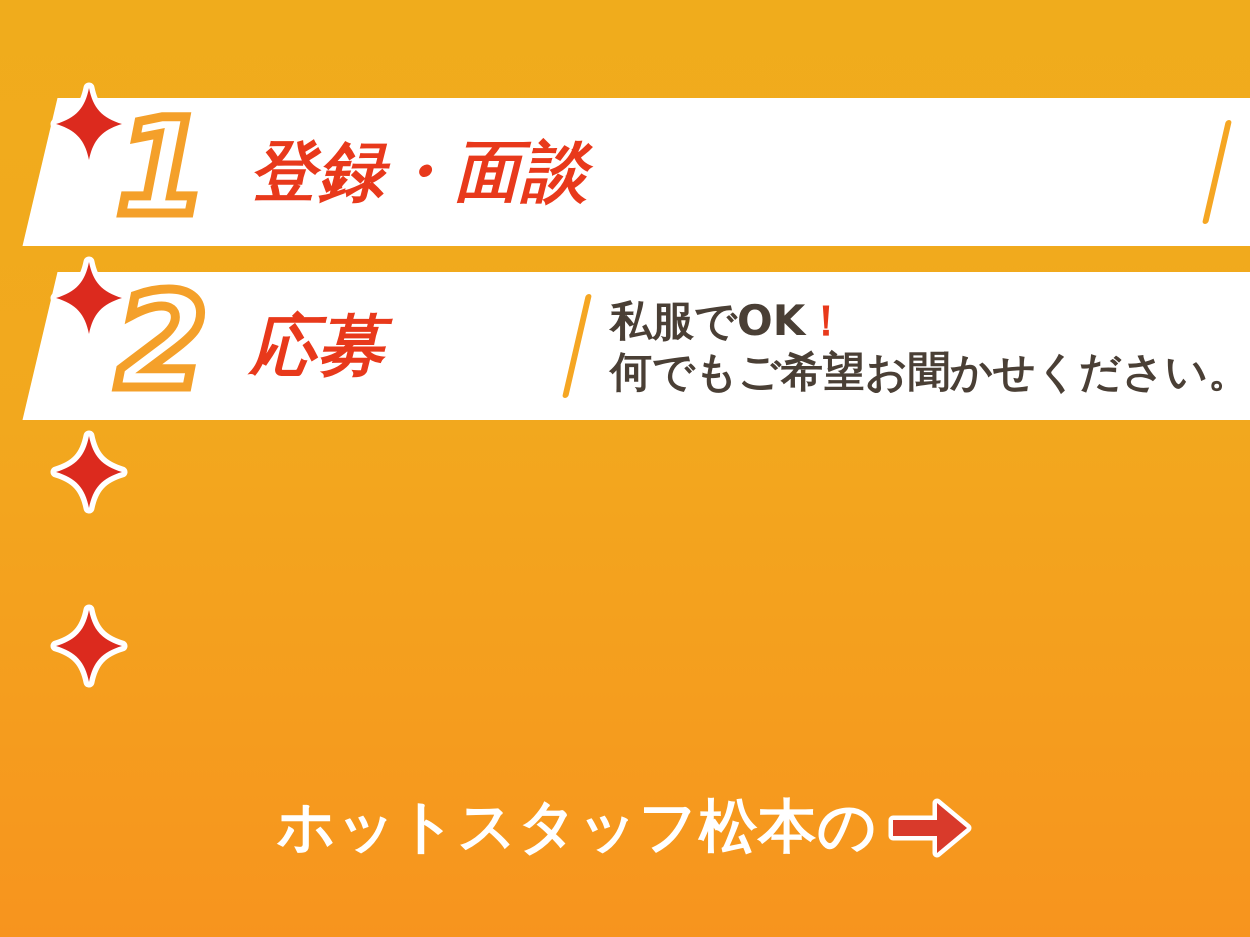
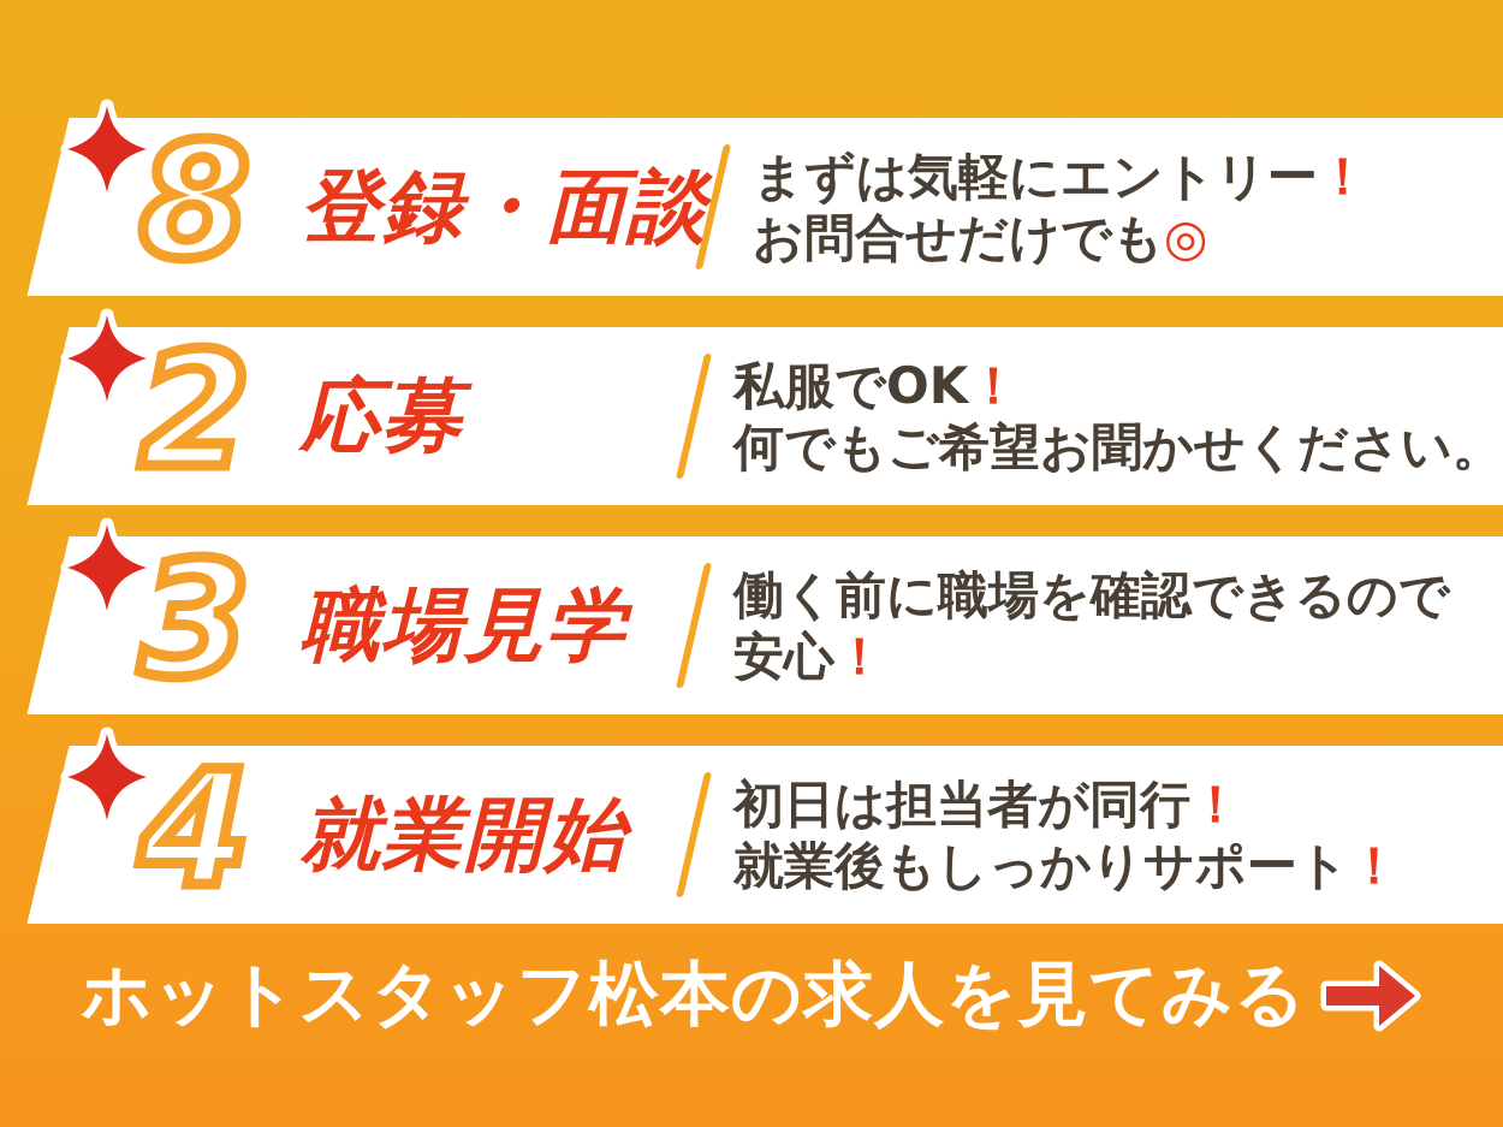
- 1
+ 8
  登録・面談
+ まずは気軽にエントリー！
+ お問合せだけでも◎
  2
  応募
  私服でOK！
  何でもご希望お聞かせください。
+ 3
+ 職場見学
+ 働く前に職場を確認できるので
+ 安心！
+ 4
+ 就業開始
+ 初日は担当者が同行！
+ 就業後もしっかりサポート！
  ホットスタッフ松本
  の
+ 求人を見てみる
